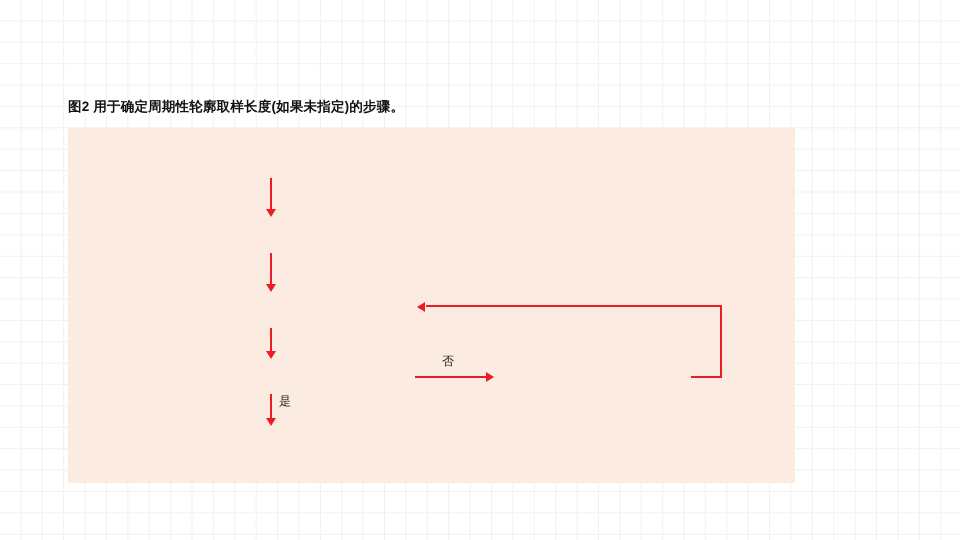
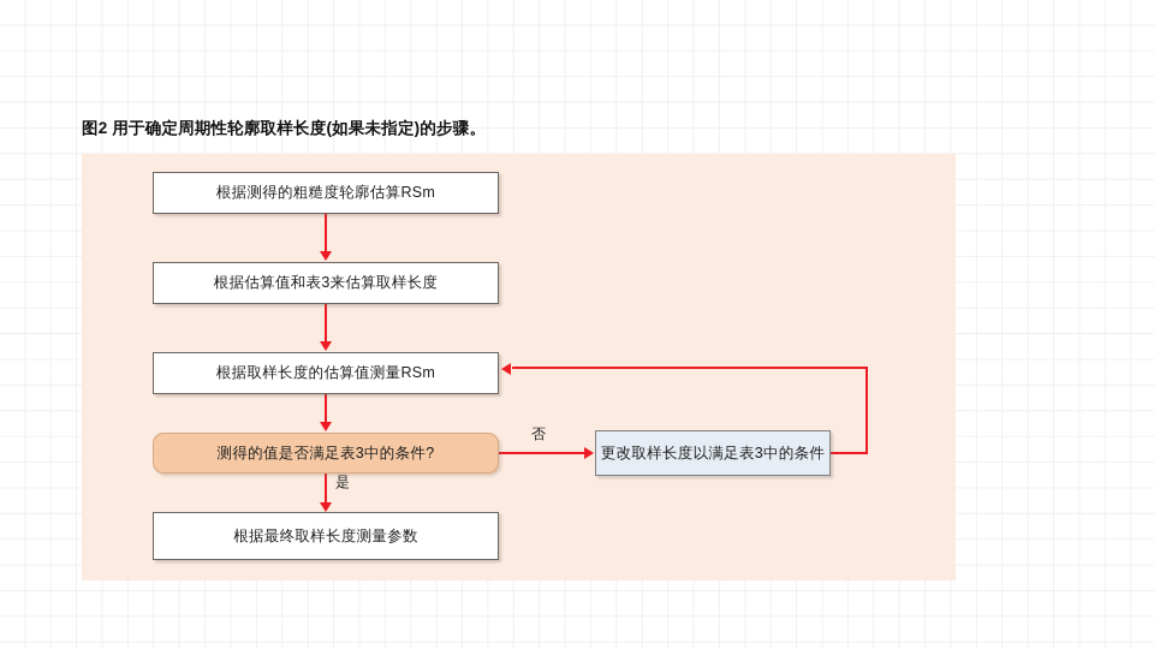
  图2 用于确定周期性轮廓取样长度(如果未指定)的步骤。
+ 根据测得的粗糙度轮廓估算RSm
+ 根据估算值和表3来估算取样长度
+ 根据取样长度的估算值测量RSm
+ 测得的值是否满足表3中的条件?
+ 更改取样长度以满足表3中的条件
+ 根据最终取样长度测量参数
  是
  否
